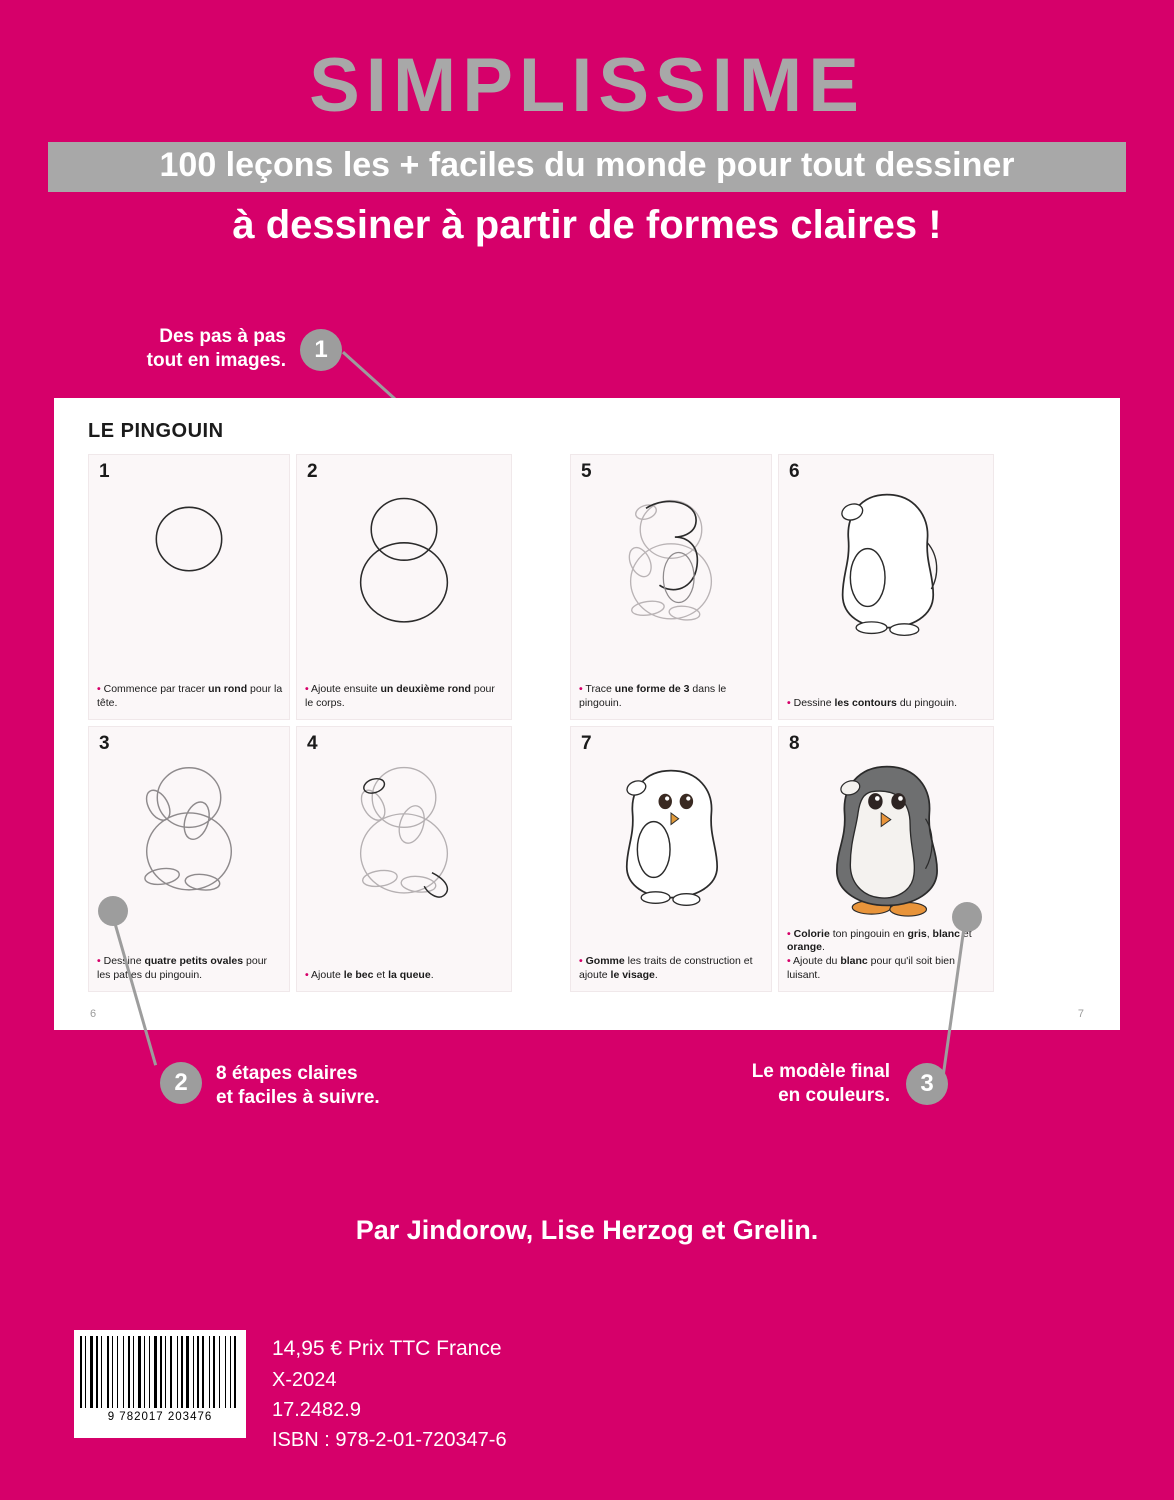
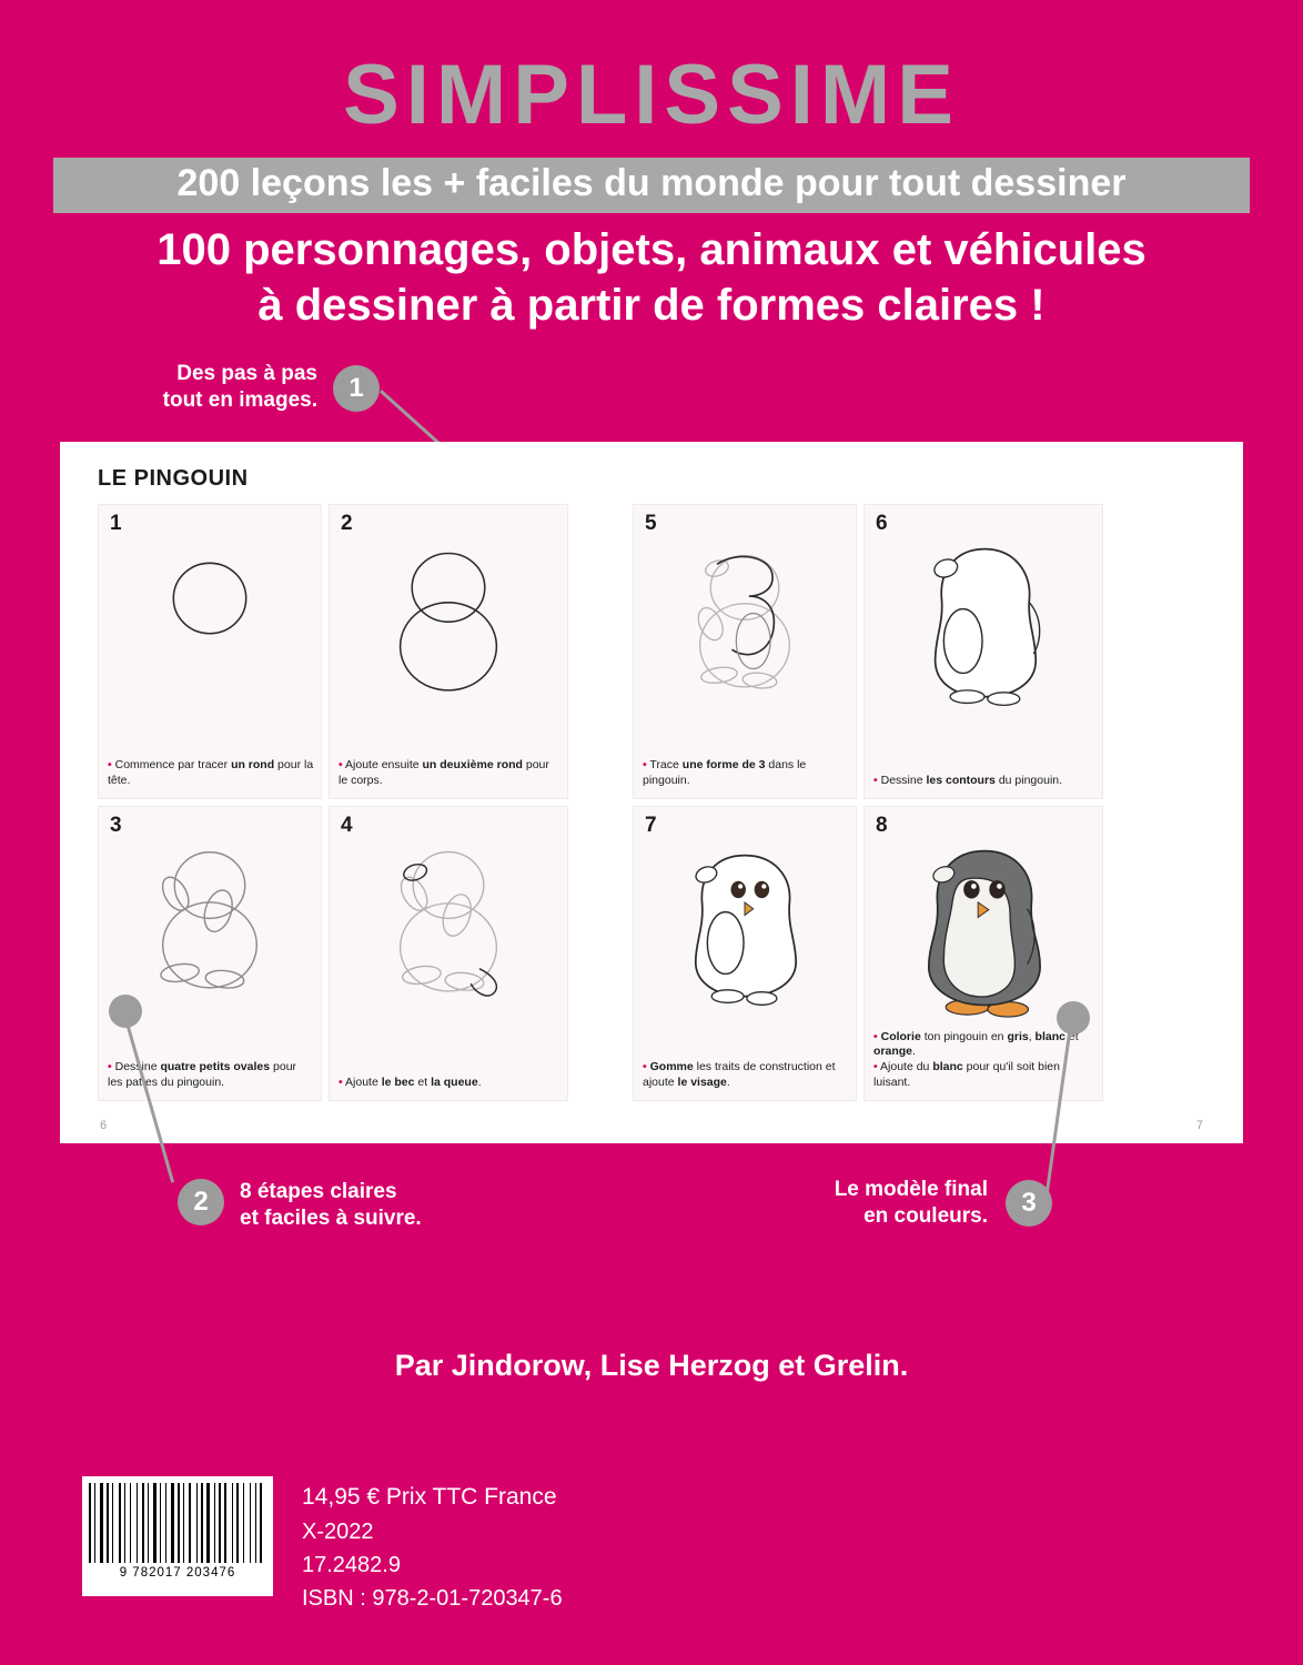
  SIMPLISSIME
- 100 leçons les + faciles du monde pour tout dessiner
+ 200 leçons les + faciles du monde pour tout dessiner
+ 100 personnages, objets, animaux et véhicules
  à dessiner à partir de formes claires !
  Des pas à pas
  tout en images.
  1
  LE PINGOUIN
  6
  7
  1
  • Commence par tracer un rond pour la tête.
  2
  • Ajoute ensuite un deuxième rond pour le corps.
  5
  • Trace une forme de 3 dans le pingouin.
  6
  • Dessine les contours du pingouin.
  3
  • Desine quatre petits ovales pour les pates du pingouin.
  4
  • Ajoute le bec et la queue.
  7
  • Gomme les traits de construction et ajoute le visage.
  8
  • Colorie ton pingouin en gris, blanc et orange.
  • Ajoute du blanc pour qu'il soit bien luisant.
  2
  8 étapes claires
  et faciles à suivre.
  Le modèle final
  en couleurs.
  3
  Par Jindorow, Lise Herzog et Grelin.
  9 782017 203476
  14,95 € Prix TTC France
- X-2024
+ X-2022
  17.2482.9
  ISBN : 978-2-01-720347-6
